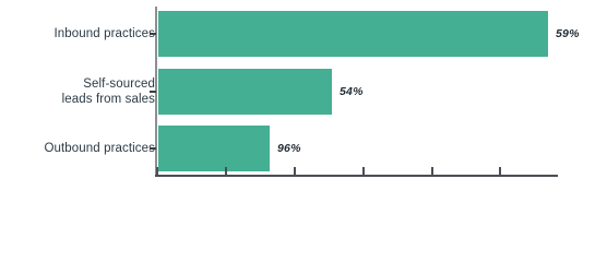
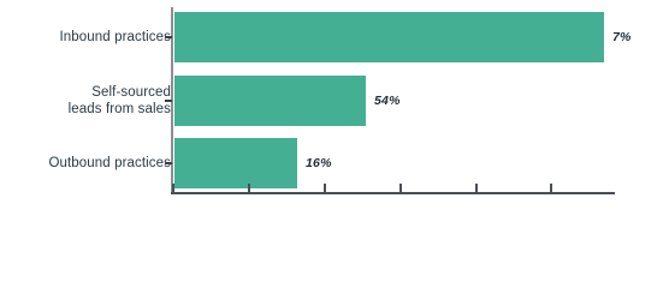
  Inbound practice
  Self-sourced
  leads from sales
  Outbound practice
- 59%
+ 7%
  54%
- 96%
+ 16%
